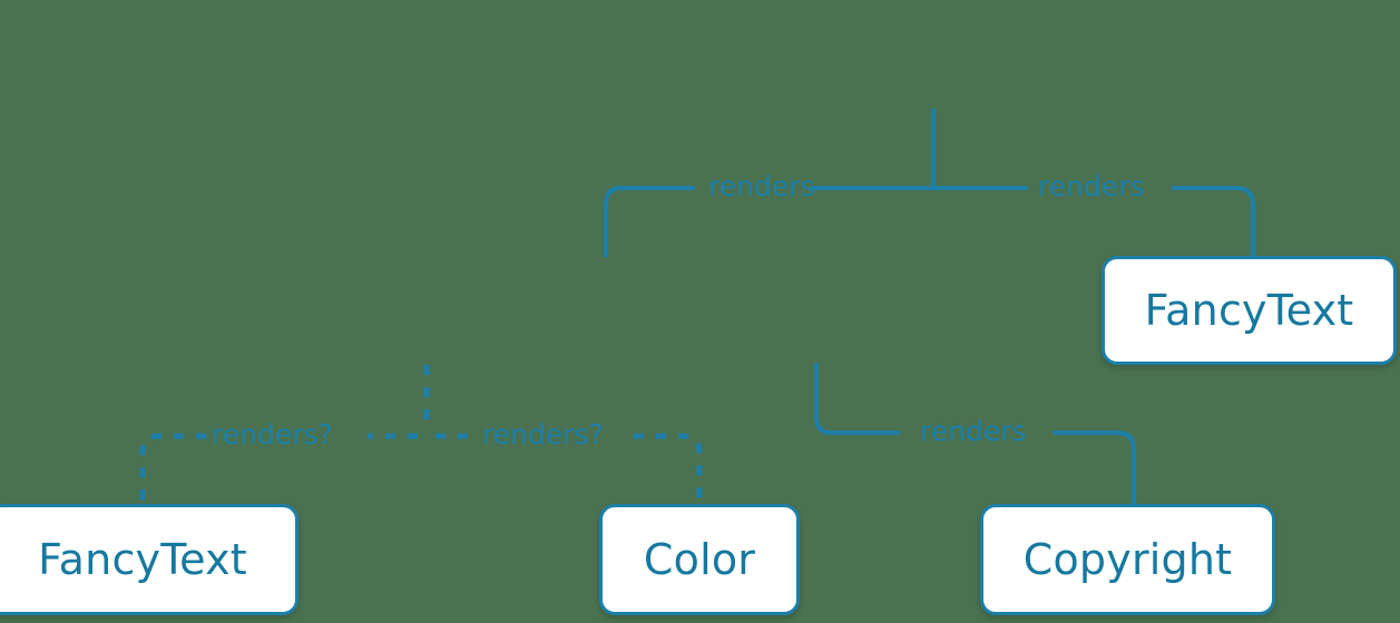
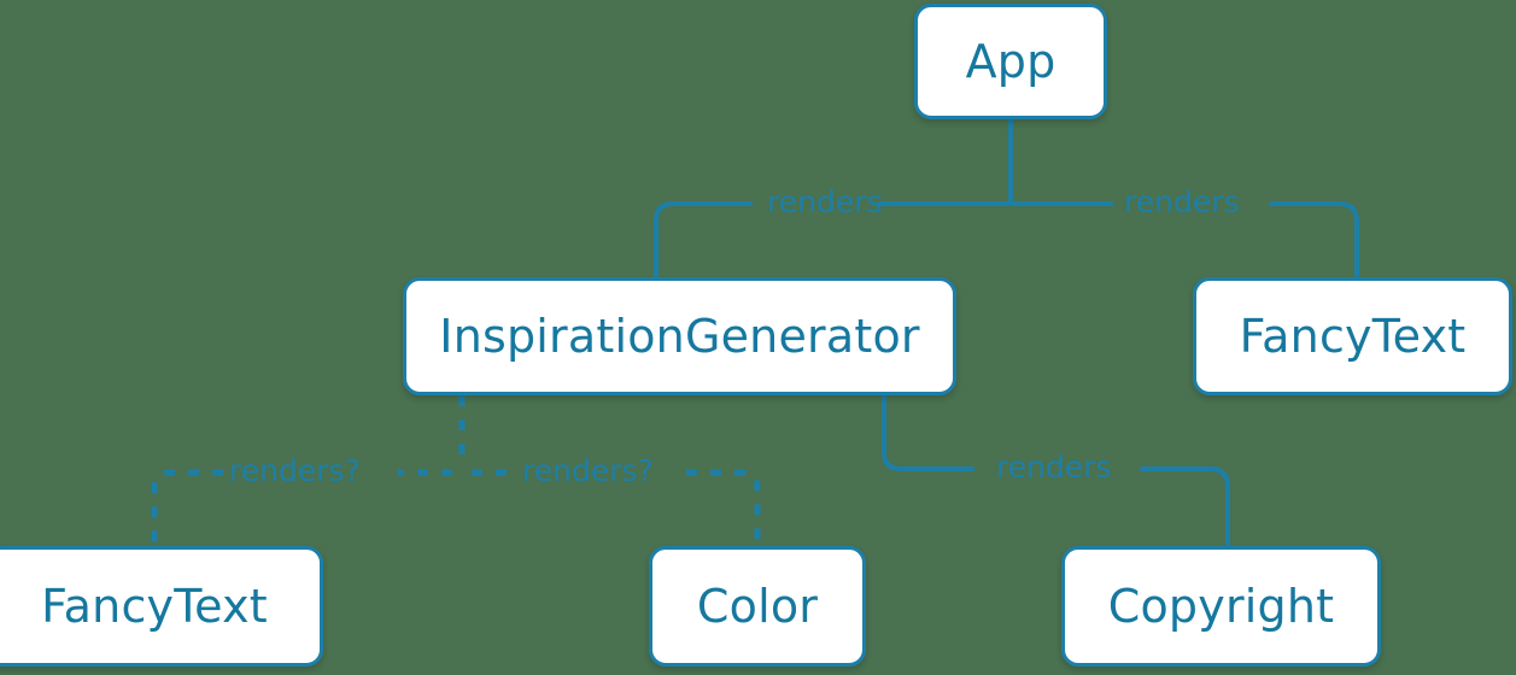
+ App
+ InspirationGenerator
  FancyText
  FancyText
  Color
  Copyright
  renders
  renders
  renders?
  renders?
  renders
